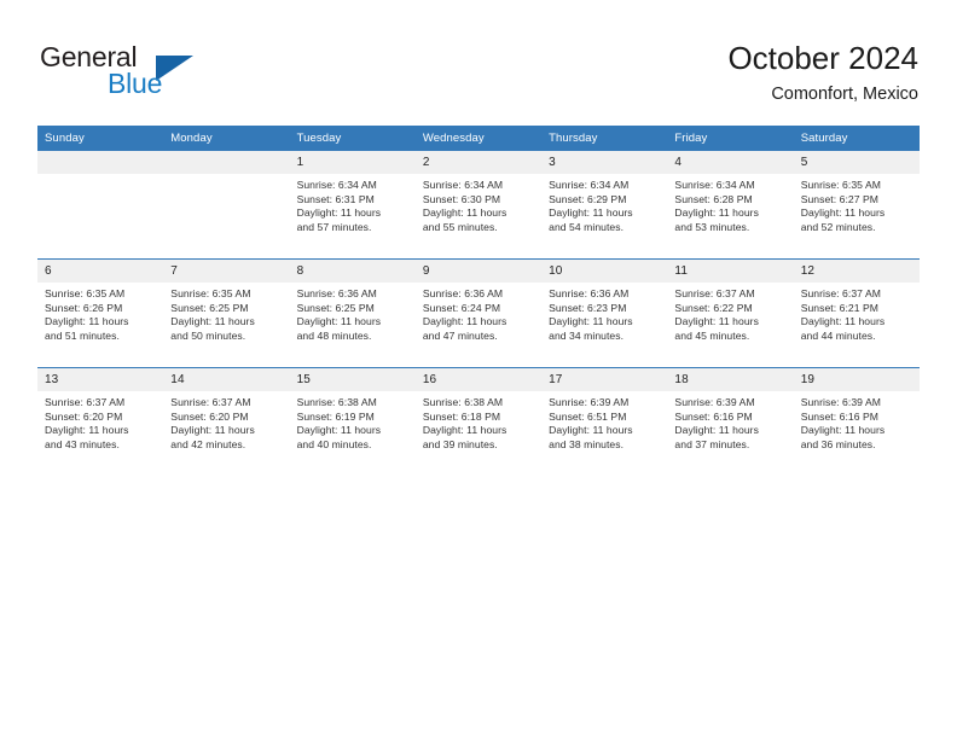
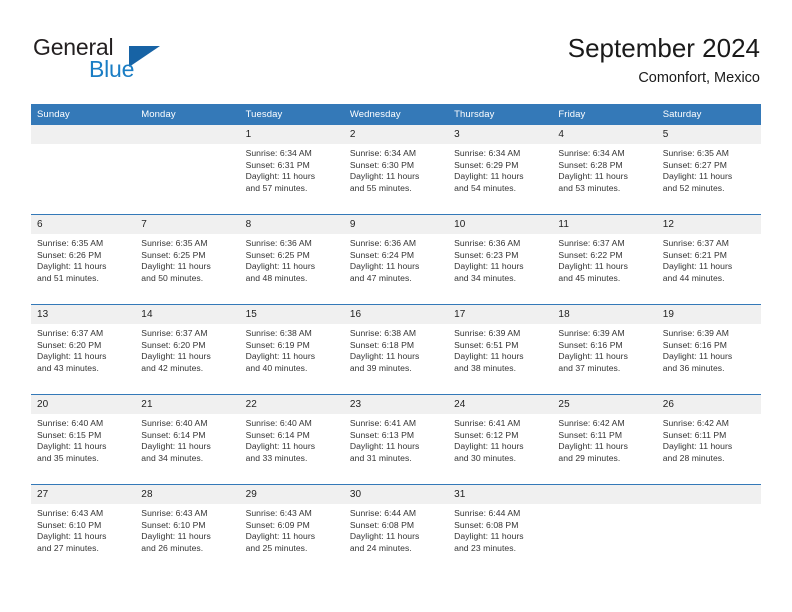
  General
  Blue
- October 2024
+ September 2024
  Comonfort, Mexico
  Sunday	Monday	Tuesday	Wednesday	Thursday	Friday	Saturday
  		1Sunrise: 6:34 AMSunset: 6:31 PMDaylight: 11 hoursand 57 minutes.	2Sunrise: 6:34 AMSunset: 6:30 PMDaylight: 11 hoursand 55 minutes.	3Sunrise: 6:34 AMSunset: 6:29 PMDaylight: 11 hoursand 54 minutes.	4Sunrise: 6:34 AMSunset: 6:28 PMDaylight: 11 hoursand 53 minutes.	5Sunrise: 6:35 AMSunset: 6:27 PMDaylight: 11 hoursand 52 minutes.
  6Sunrise: 6:35 AMSunset: 6:26 PMDaylight: 11 hoursand 51 minutes.	7Sunrise: 6:35 AMSunset: 6:25 PMDaylight: 11 hoursand 50 minutes.	8Sunrise: 6:36 AMSunset: 6:25 PMDaylight: 11 hoursand 48 minutes.	9Sunrise: 6:36 AMSunset: 6:24 PMDaylight: 11 hoursand 47 minutes.	10Sunrise: 6:36 AMSunset: 6:23 PMDaylight: 11 hoursand 34 minutes.	11Sunrise: 6:37 AMSunset: 6:22 PMDaylight: 11 hoursand 45 minutes.	12Sunrise: 6:37 AMSunset: 6:21 PMDaylight: 11 hoursand 44 minutes.
  13Sunrise: 6:37 AMSunset: 6:20 PMDaylight: 11 hoursand 43 minutes.	14Sunrise: 6:37 AMSunset: 6:20 PMDaylight: 11 hoursand 42 minutes.	15Sunrise: 6:38 AMSunset: 6:19 PMDaylight: 11 hoursand 40 minutes.	16Sunrise: 6:38 AMSunset: 6:18 PMDaylight: 11 hoursand 39 minutes.	17Sunrise: 6:39 AMSunset: 6:51 PMDaylight: 11 hoursand 38 minutes.	18Sunrise: 6:39 AMSunset: 6:16 PMDaylight: 11 hoursand 37 minutes.	19Sunrise: 6:39 AMSunset: 6:16 PMDaylight: 11 hoursand 36 minutes.
+ 20Sunrise: 6:40 AMSunset: 6:15 PMDaylight: 11 hoursand 35 minutes.	21Sunrise: 6:40 AMSunset: 6:14 PMDaylight: 11 hoursand 34 minutes.	22Sunrise: 6:40 AMSunset: 6:14 PMDaylight: 11 hoursand 33 minutes.	23Sunrise: 6:41 AMSunset: 6:13 PMDaylight: 11 hoursand 31 minutes.	24Sunrise: 6:41 AMSunset: 6:12 PMDaylight: 11 hoursand 30 minutes.	25Sunrise: 6:42 AMSunset: 6:11 PMDaylight: 11 hoursand 29 minutes.	26Sunrise: 6:42 AMSunset: 6:11 PMDaylight: 11 hoursand 28 minutes.
+ 27Sunrise: 6:43 AMSunset: 6:10 PMDaylight: 11 hoursand 27 minutes.	28Sunrise: 6:43 AMSunset: 6:10 PMDaylight: 11 hoursand 26 minutes.	29Sunrise: 6:43 AMSunset: 6:09 PMDaylight: 11 hoursand 25 minutes.	30Sunrise: 6:44 AMSunset: 6:08 PMDaylight: 11 hoursand 24 minutes.	31Sunrise: 6:44 AMSunset: 6:08 PMDaylight: 11 hoursand 23 minutes.
